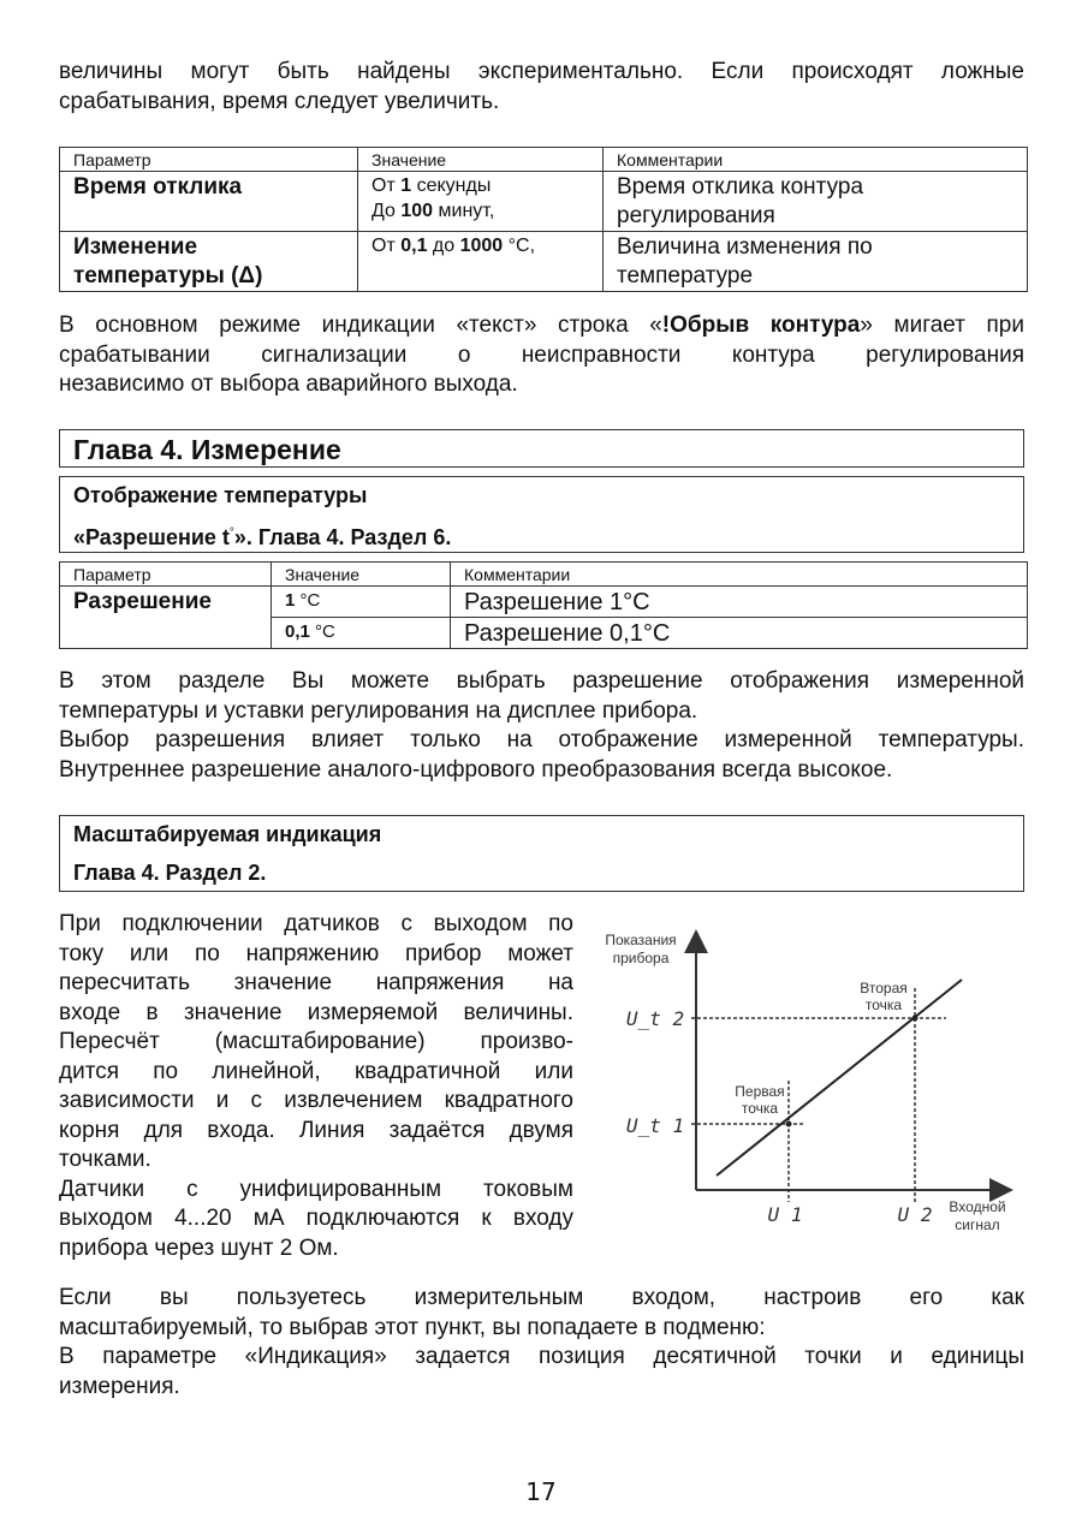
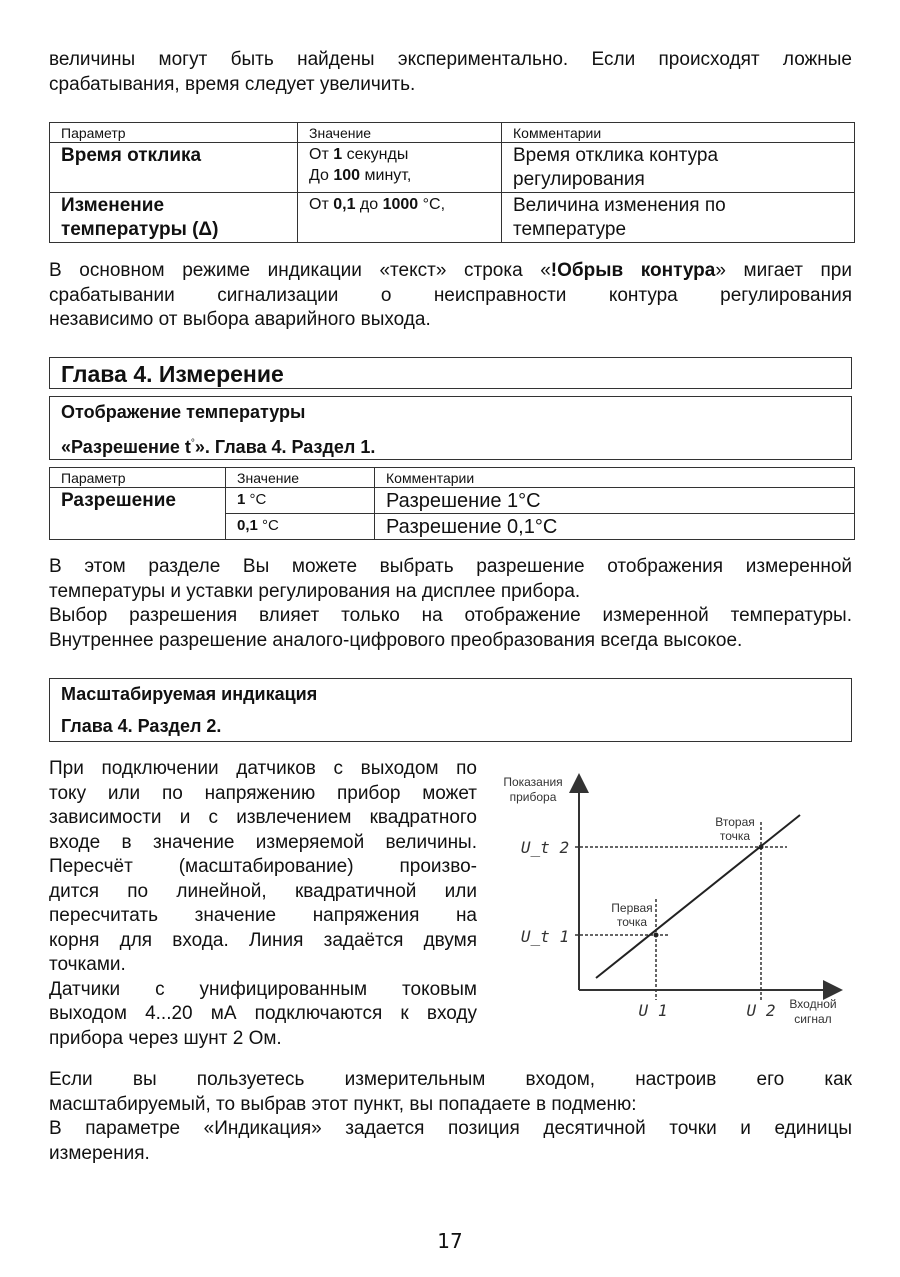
  величины могут быть найдены экспериментально. Если происходят ложные
  срабатывания, время следует увеличить.
  Параметр	Значение	Комментарии
  Время отклика	От 1 секунды До 100 минут,	Время отклика контура регулирования
  Изменение температуры (Δ)	От 0,1 до 1000 °С,	Величина изменения по температуре
  В основном режиме индикации «текст» строка «!Обрыв контура» мигает при
  срабатывании сигнализации о неисправности контура регулирования
  независимо от выбора аварийного выхода.
  Глава 4. Измерение
  Отображение температуры
- «Разрешение t°». Глава 4. Раздел 6.
+ «Разрешение t°». Глава 4. Раздел 1.
  Параметр	Значение	Комментарии
  Разрешение	1 °С	Разрешение 1°С
  0,1 °С	Разрешение 0,1°С
  В этом разделе Вы можете выбрать разрешение отображения измеренной
  температуры и уставки регулирования на дисплее прибора.
  Выбор разрешения влияет только на отображение измеренной температуры.
  Внутреннее разрешение аналого-цифрового преобразования всегда высокое.
  Масштабируемая индикация
  Глава 4. Раздел 2.
  При подключении датчиков с выходом по
  току или по напряжению прибор может
- пересчитать значение напряжения на
+ зависимости и с извлечением квадратного
  входе в значение измеряемой величины.
  Пересчёт (масштабирование) произво-
  дится по линейной, квадратичной или
- зависимости и с извлечением квадратного
+ пересчитать значение напряжения на
  корня для входа. Линия задаётся двумя
  точками.
  Датчики с унифицированным токовым
  выходом 4...20 мА подключаются к входу
  прибора через шунт 2 Ом.
  Показания
  прибора
  Вторая
  точка
  Первая
  точка
  Входной
  сигнал
  U_t 2
  U_t 1
  U 1
  U 2
  Если вы пользуетесь измерительным входом, настроив его как
  масштабируемый, то выбрав этот пункт, вы попадаете в подменю:
  В параметре «Индикация» задается позиция десятичной точки и единицы
  измерения.
  17
